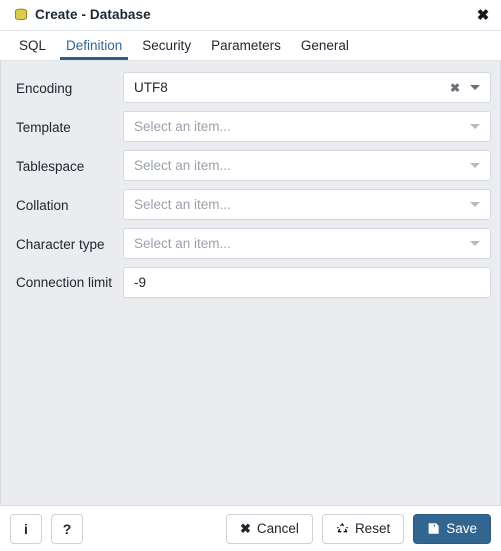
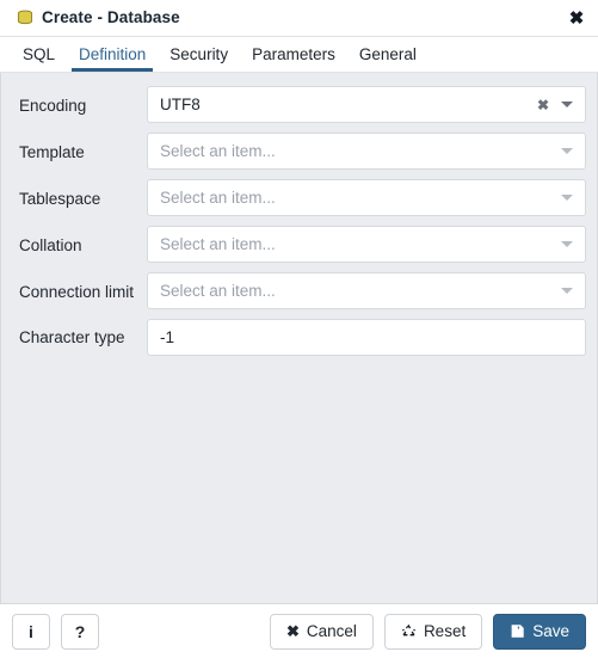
  Create - Database
  ✖
  SQL
  Definition
  Security
  Parameters
  General
  Encoding
  UTF8
  ✖
  Template
  Select an item...
  Tablespace
  Select an item...
  Collation
  Select an item...
- Character type
+ Connection limit
  Select an item...
- Connection limit
+ Character type
- -9
+ -1
  i
  ?
  ✖
  Cancel
  Reset
  Save
